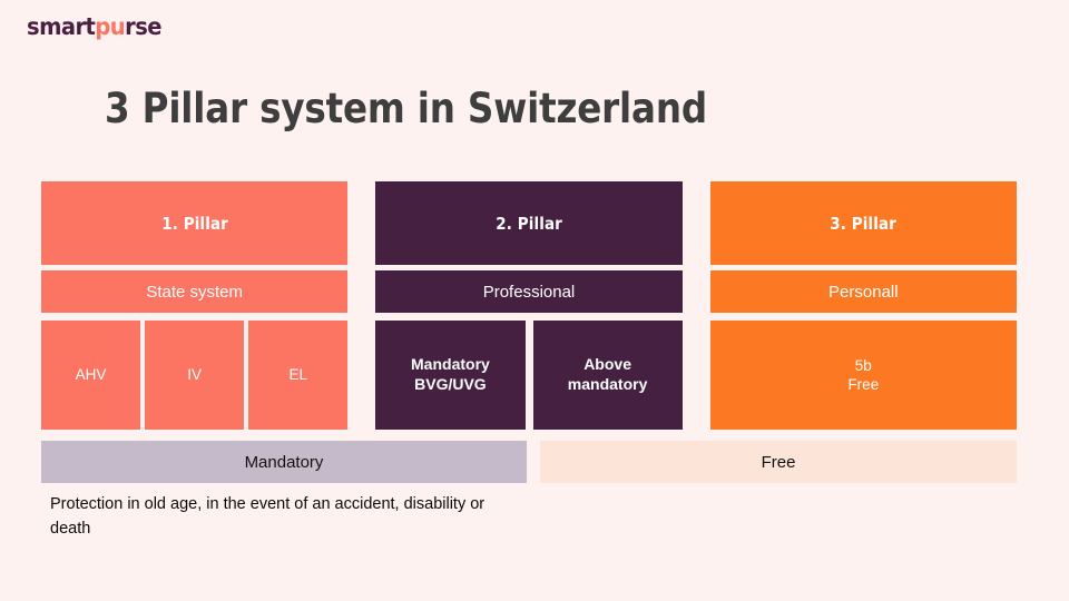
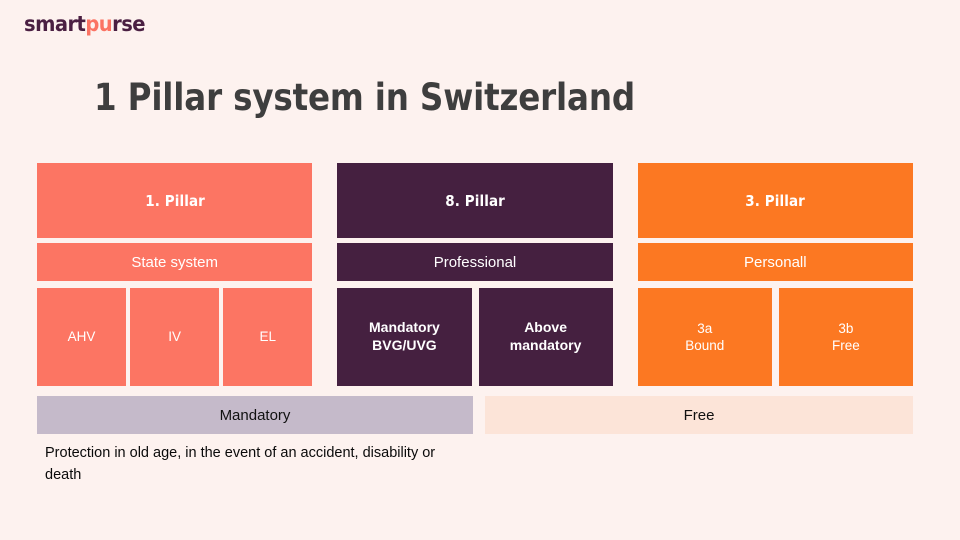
  smartpurse
- 3 Pillar system in Switzerland
+ 1 Pillar system in Switzerland
  1. Pillar
  State system
  AHV
  IV
  EL
- 2. Pillar
+ 8. Pillar
  Professional
  Mandatory
  BVG/UVG
  Above
  mandatory
  3. Pillar
  Personall
+ 3a
+ Bound
- 5b
+ 3b
  Free
  Mandatory
  Free
  Protection in old age, in the event of an accident, disability or death
